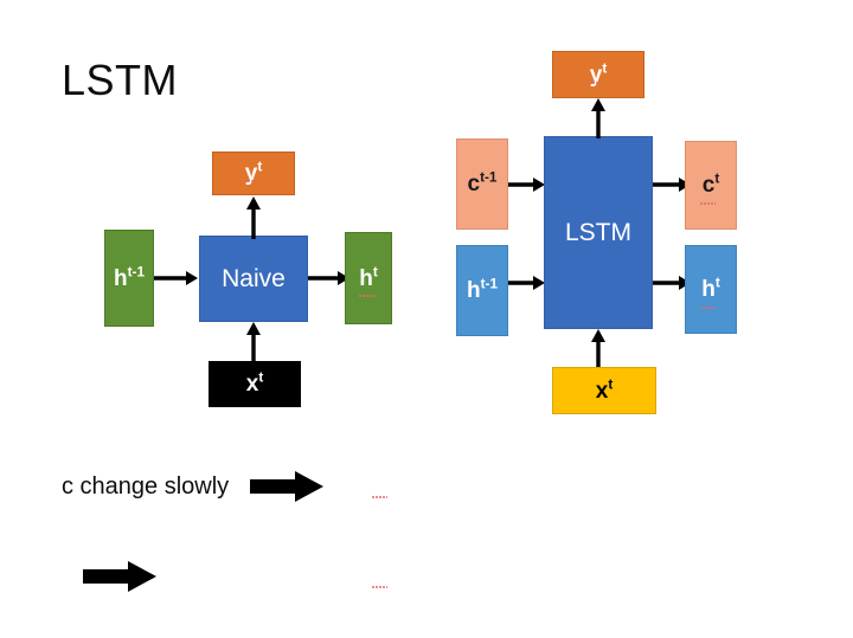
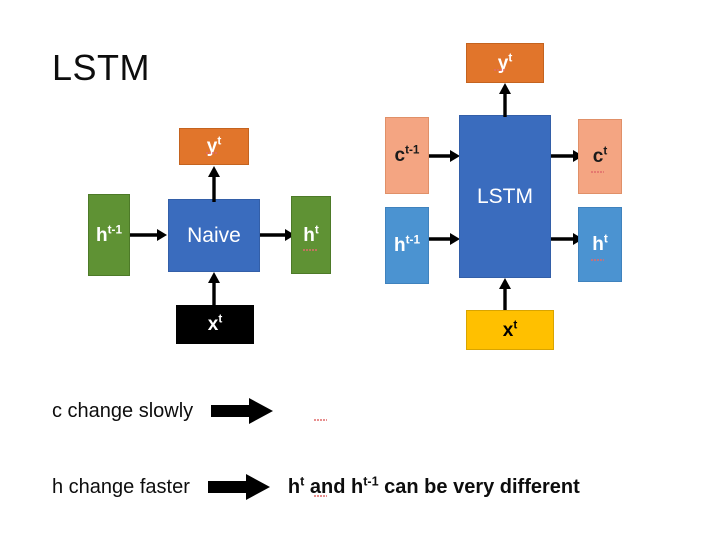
  LSTM
  ht-1
  Naive
  ht
  yt
  xt
  ct-1
  ht-1
  LSTM
  ct
  ht
  yt
  xt
  c change slowly
+ h change faster
+ ht and ht-1 can be very different
